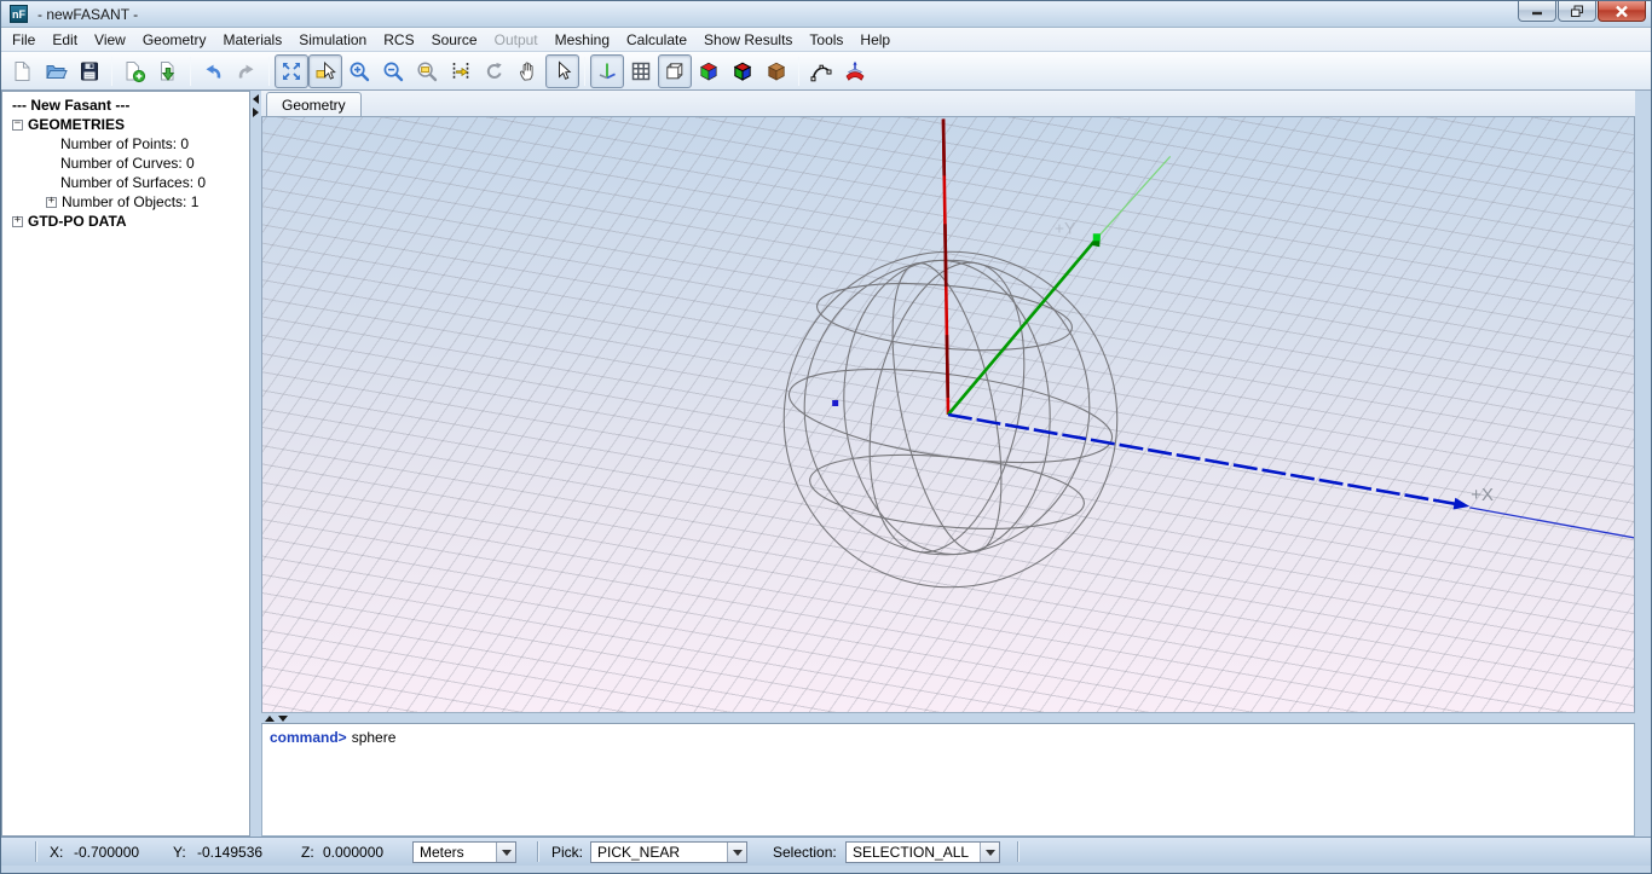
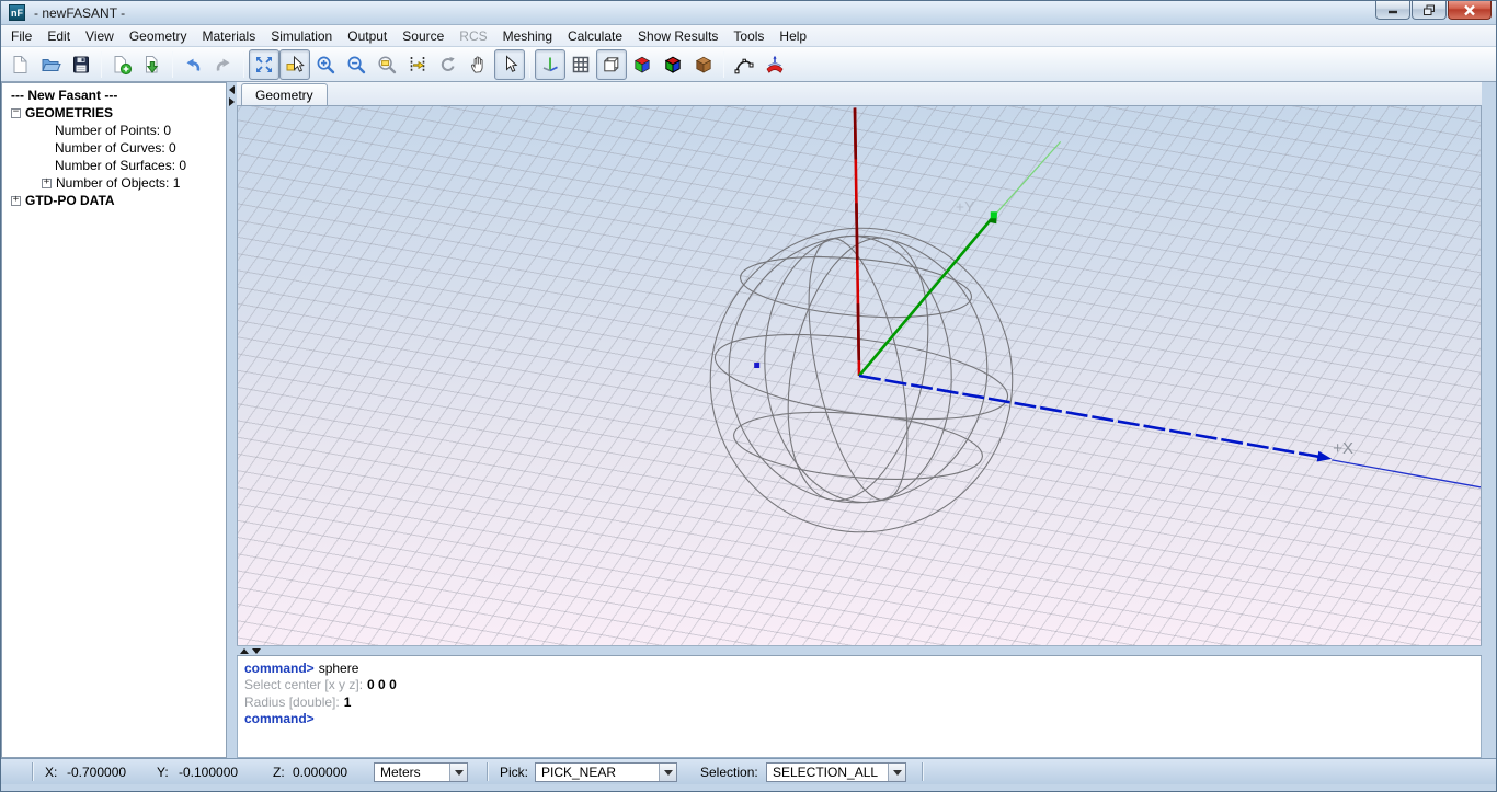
  nF
  - newFASANT -
  File
  Edit
  View
  Geometry
  Materials
  Simulation
- RCS
+ Output
  Source
- Output
+ RCS
  Meshing
  Calculate
  Show Results
  Tools
  Help
  --- New Fasant ---
  GEOMETRIES
  Number of Points: 0
  Number of Curves: 0
  Number of Surfaces: 0
  Number of Objects: 1
  GTD-PO DATA
  Geometry
  +Y
  +X
  command> sphere
+ Select center [x y z]: 0 0 0
+ Radius [double]: 1
+ command>
  X:
  -0.700000
  Y:
- -0.149536
+ -0.100000
  Z:
  0.000000
  Meters
  Pick:
  PICK_NEAR
  Selection:
  SELECTION_ALL
